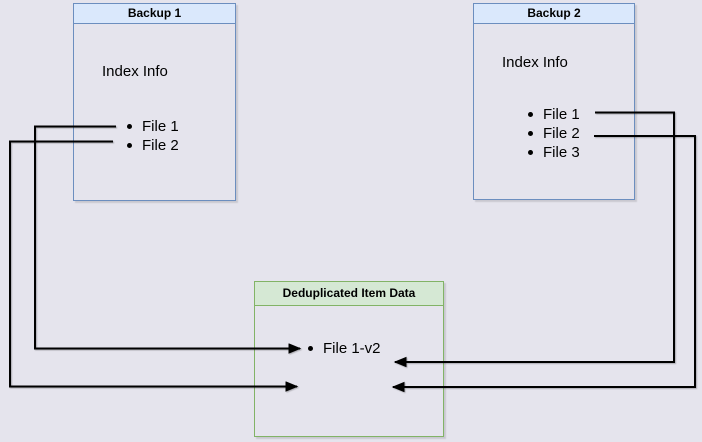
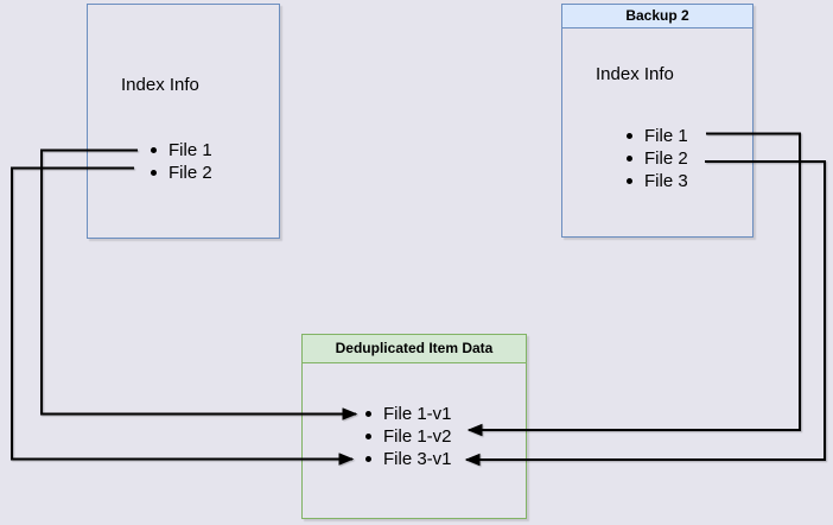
- Backup 1
  Index Info
  File 1
  File 2
  Backup 2
  Index Info
  File 1
  File 2
  File 3
  Deduplicated Item Data
+ File 1-v1
  File 1-v2
+ File 3-v1
